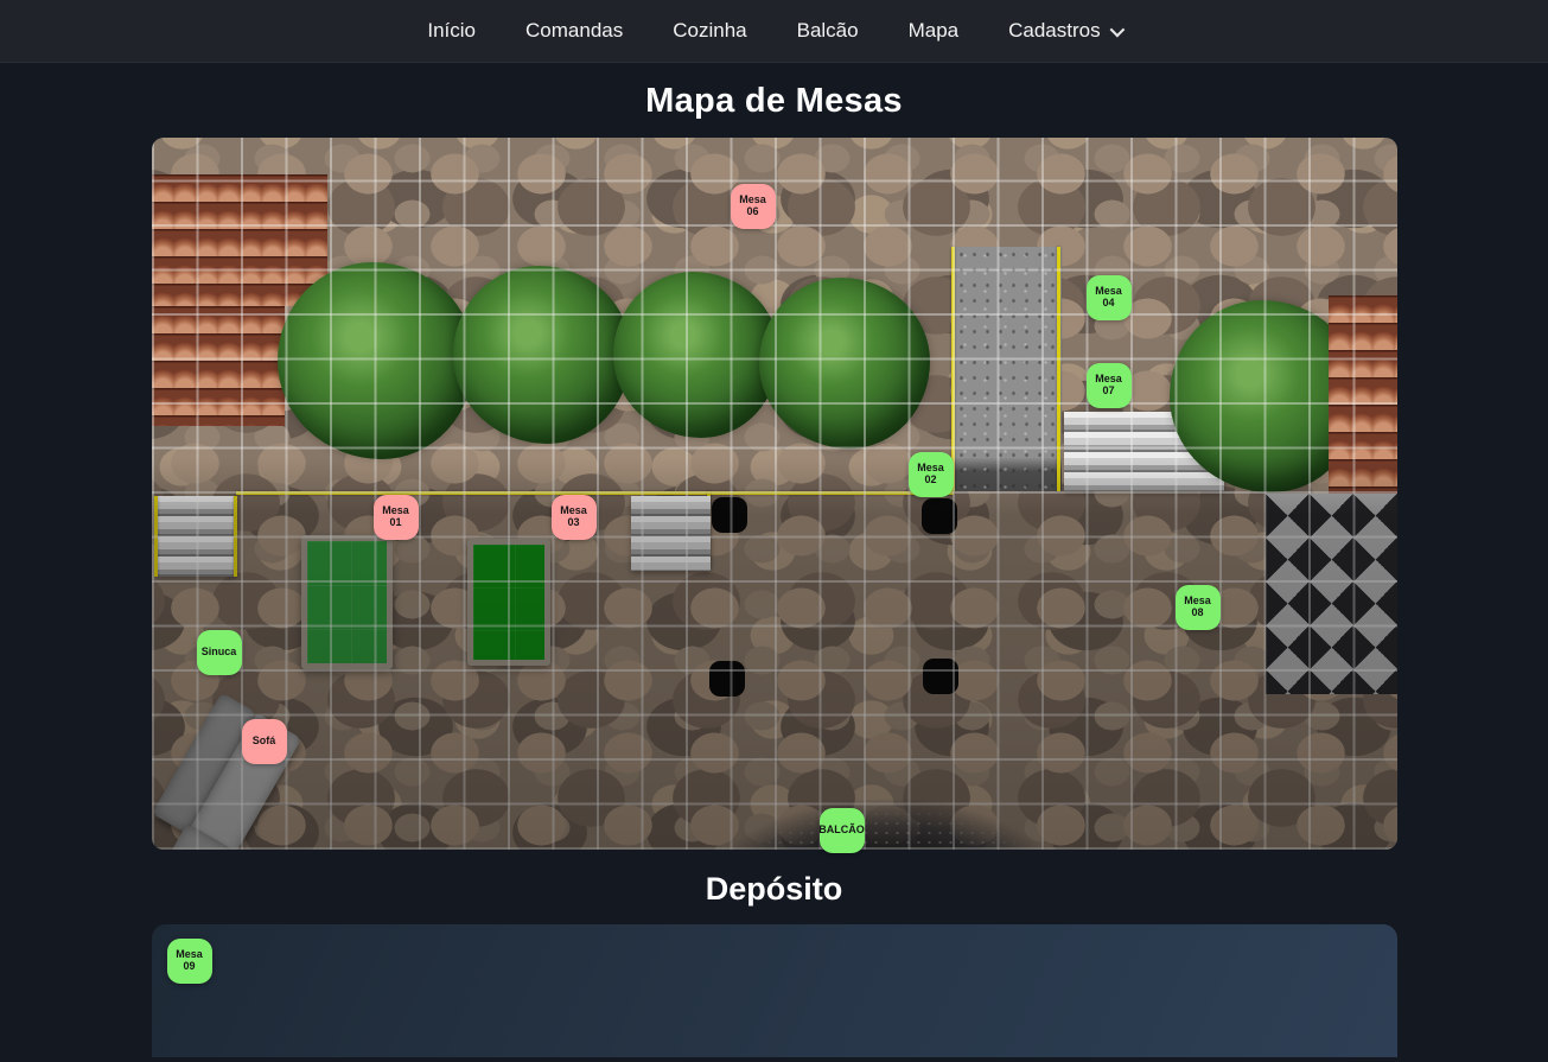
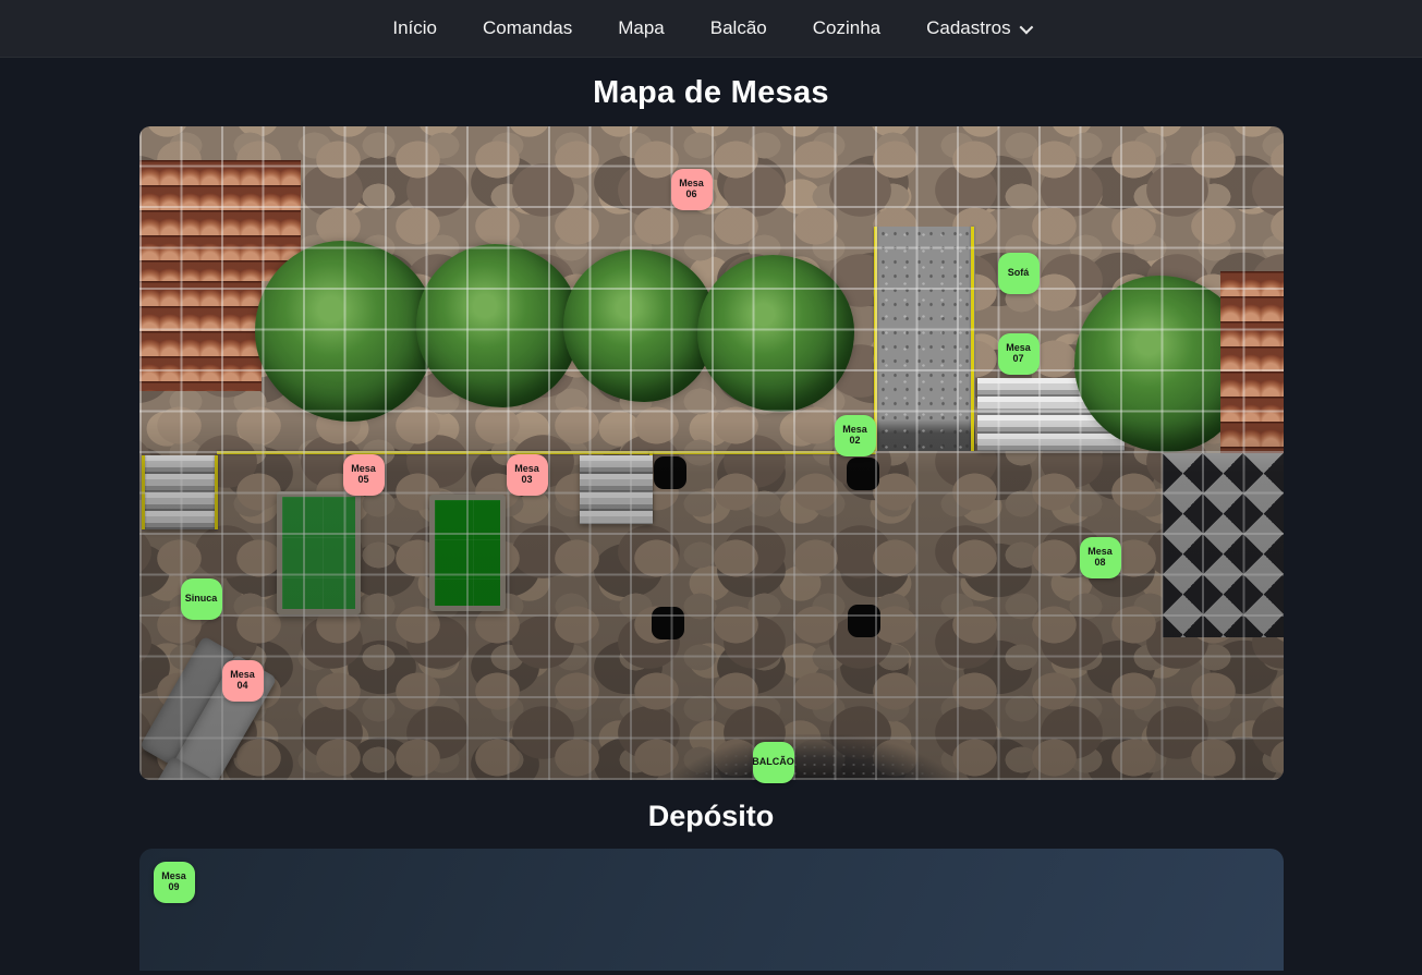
  Início
  Comandas
- Cozinha
+ Mapa
  Balcão
- Mapa
+ Cozinha
  Cadastros
  Mapa de Mesas
  Mesa 06
- Mesa 04
+ Sofá
  Mesa 07
  Mesa 02
- Mesa 01
+ Mesa 05
  Mesa 03
  Mesa 08
  Sinuca
- Sofá
+ Mesa 04
  BALCÃO
  Depósito
  Mesa 09
